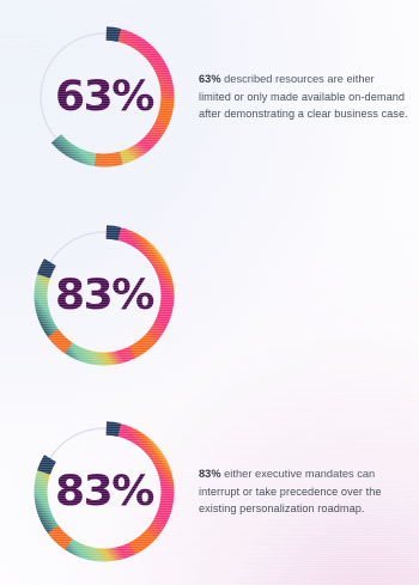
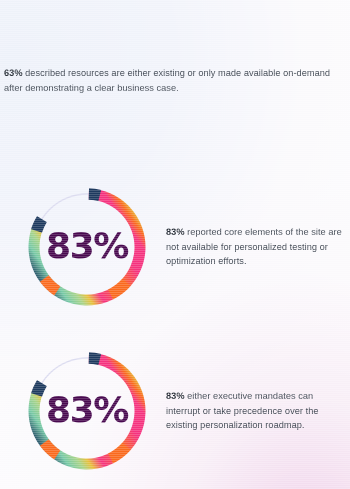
- 63%
- 63% described resources are either limited or only made available on-demand after demonstrating a clear business case.
+ 63% described resources are either existing or only made available on-demand after demonstrating a clear business case.
  83%
+ 83% reported core elements of the site are not available for personalized testing or optimization efforts.
  83%
  83% either executive mandates can interrupt or take precedence over the existing personalization roadmap.
